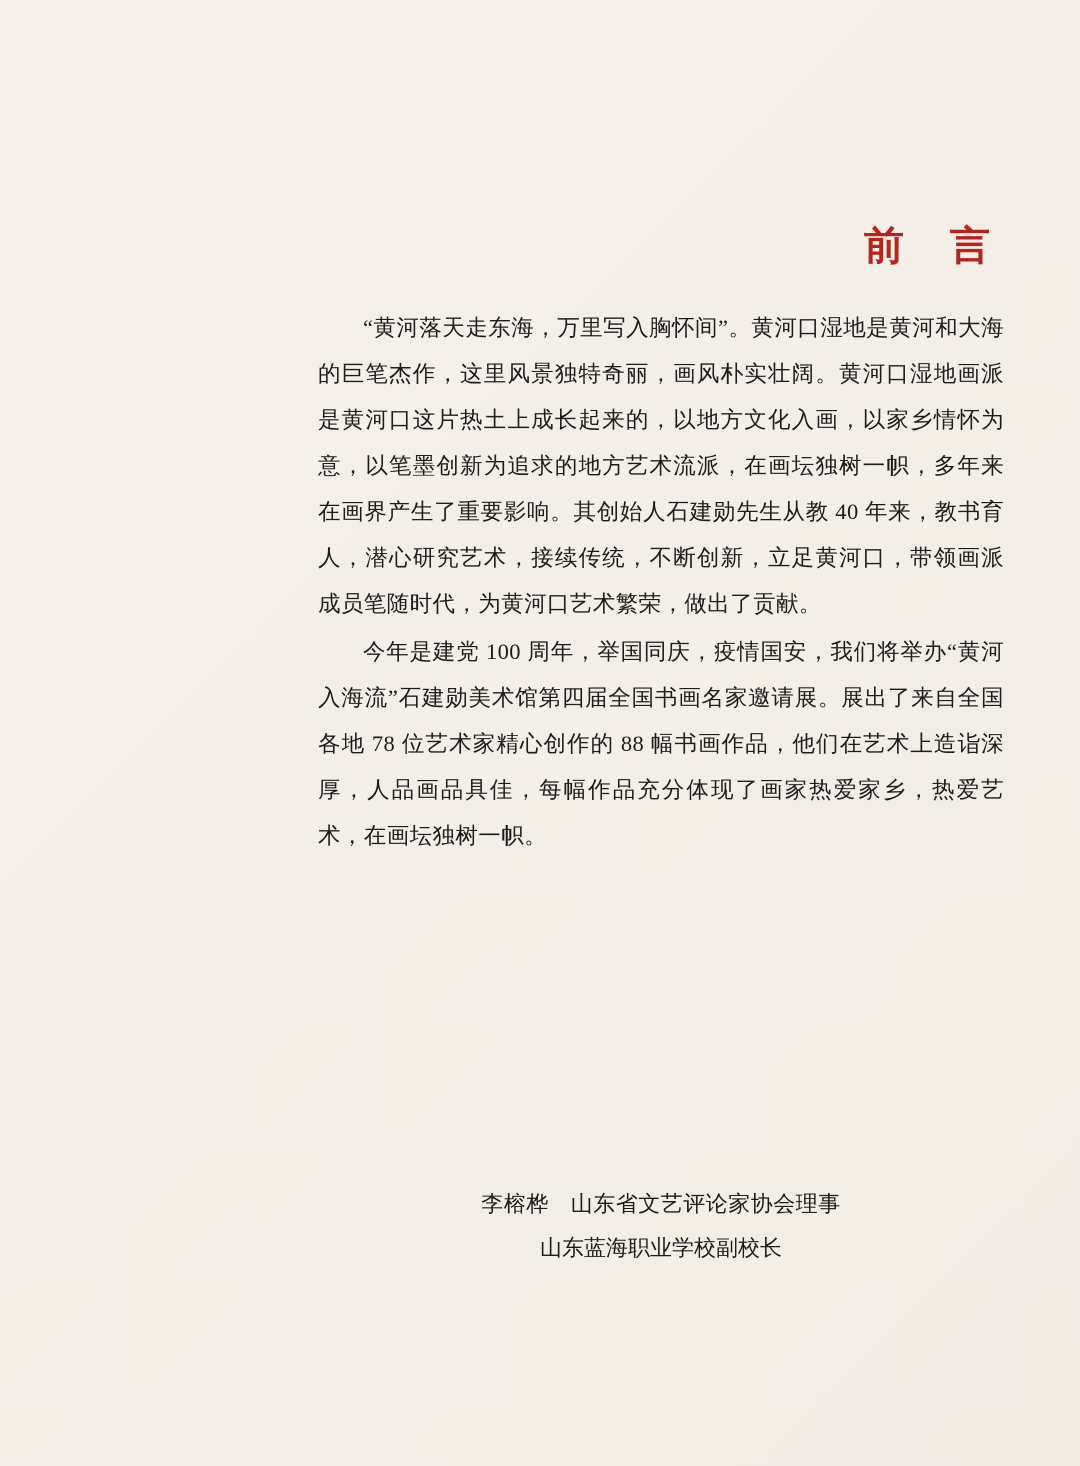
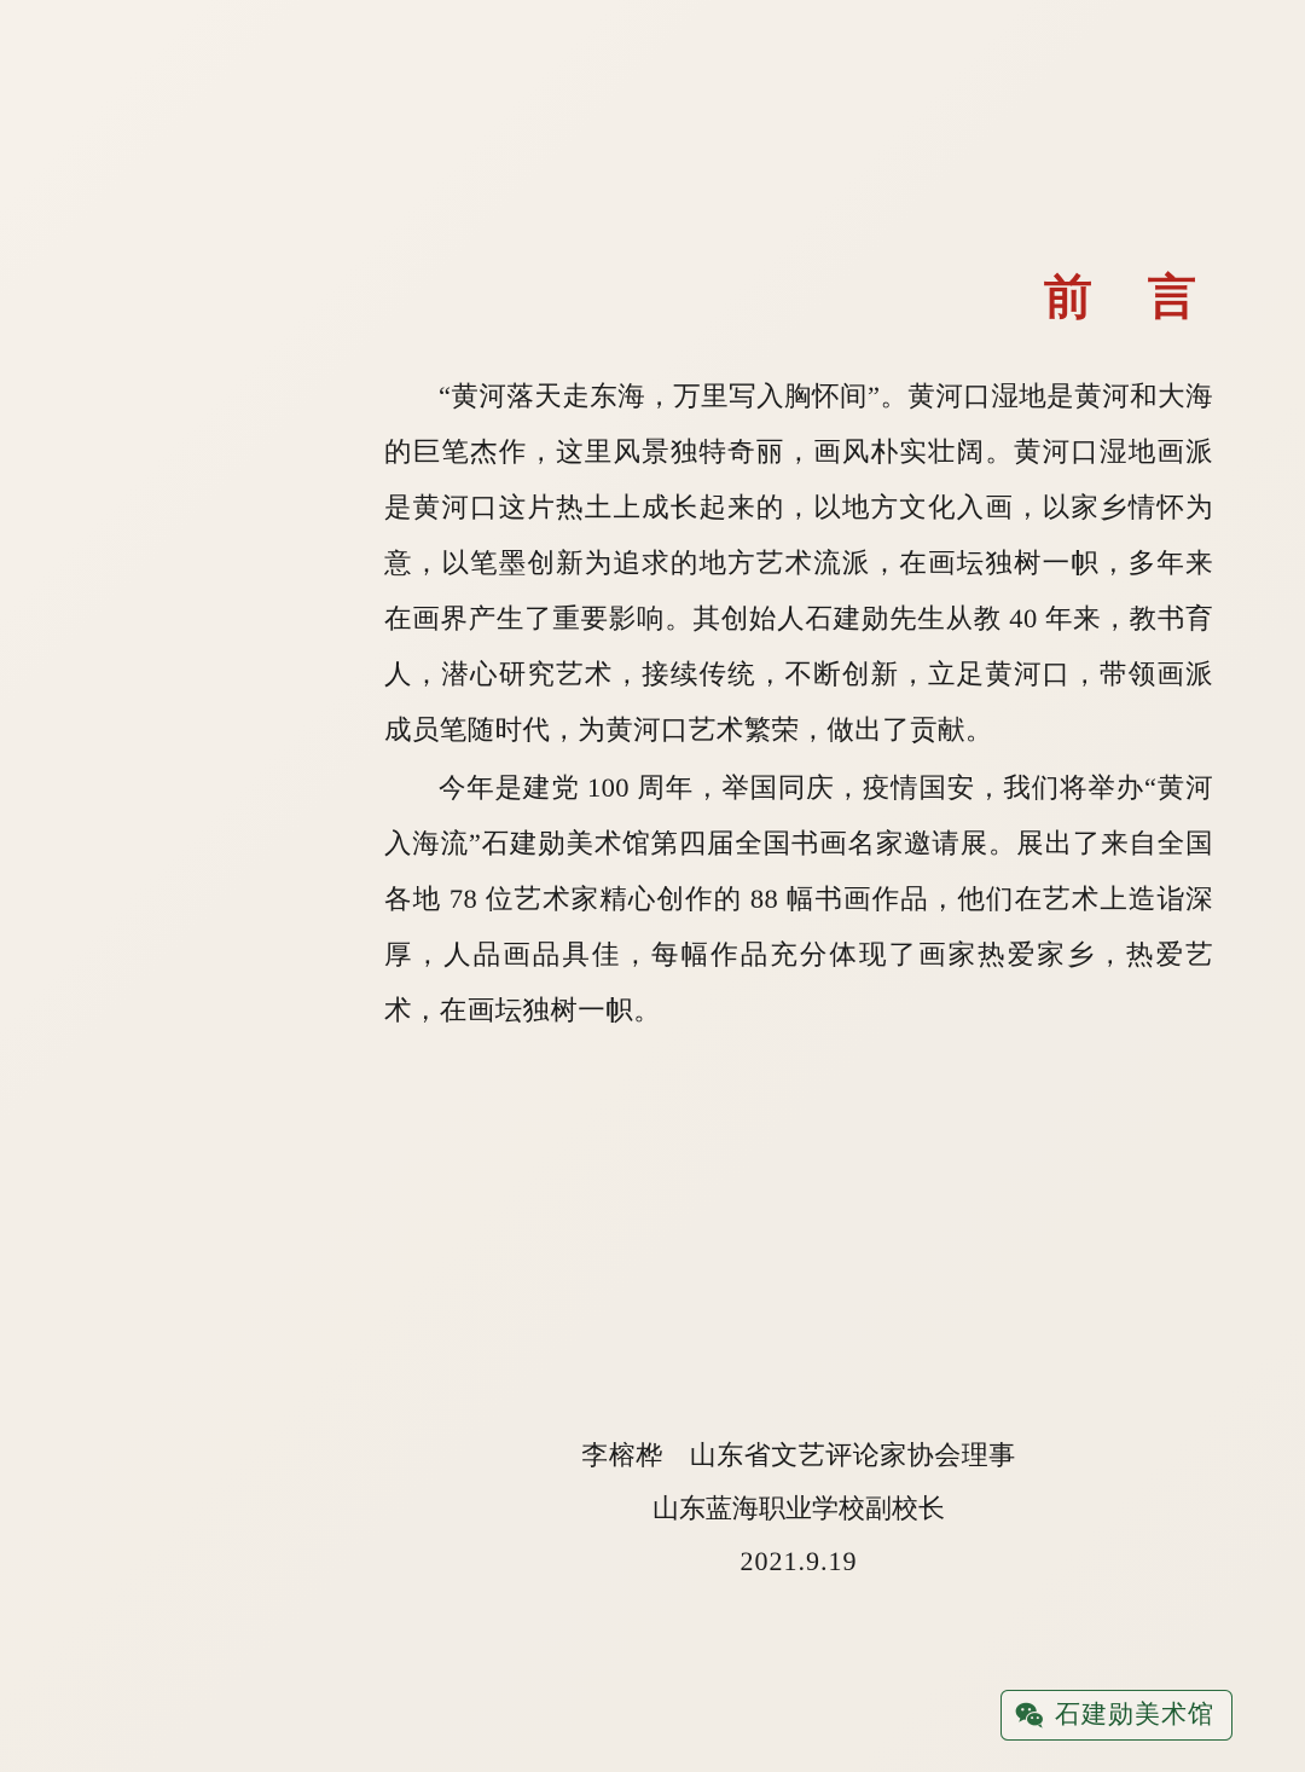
  前 言
  “黄河落天走东海，万里写入胸怀间”。黄河口湿地是黄河和大海的巨笔杰作，这里风景独特奇丽，画风朴实壮阔。黄河口湿地画派是黄河口这片热土上成长起来的，以地方文化入画，以家乡情怀为意，以笔墨创新为追求的地方艺术流派，在画坛独树一帜，多年来在画界产生了重要影响。其创始人石建勋先生从教 40 年来，教书育人，潜心研究艺术，接续传统，不断创新，立足黄河口，带领画派成员笔随时代，为黄河口艺术繁荣，做出了贡献。
  今年是建党 100 周年，举国同庆，疫情国安，我们将举办“黄河入海流”石建勋美术馆第四届全国书画名家邀请展。展出了来自全国各地 78 位艺术家精心创作的 88 幅书画作品，他们在艺术上造诣深厚，人品画品具佳，每幅作品充分体现了画家热爱家乡，热爱艺术，在画坛独树一帜。
  李榕桦 山东省文艺评论家协会理事
  山东蓝海职业学校副校长
+ 2021.9.19
+ 石建勋美术馆
